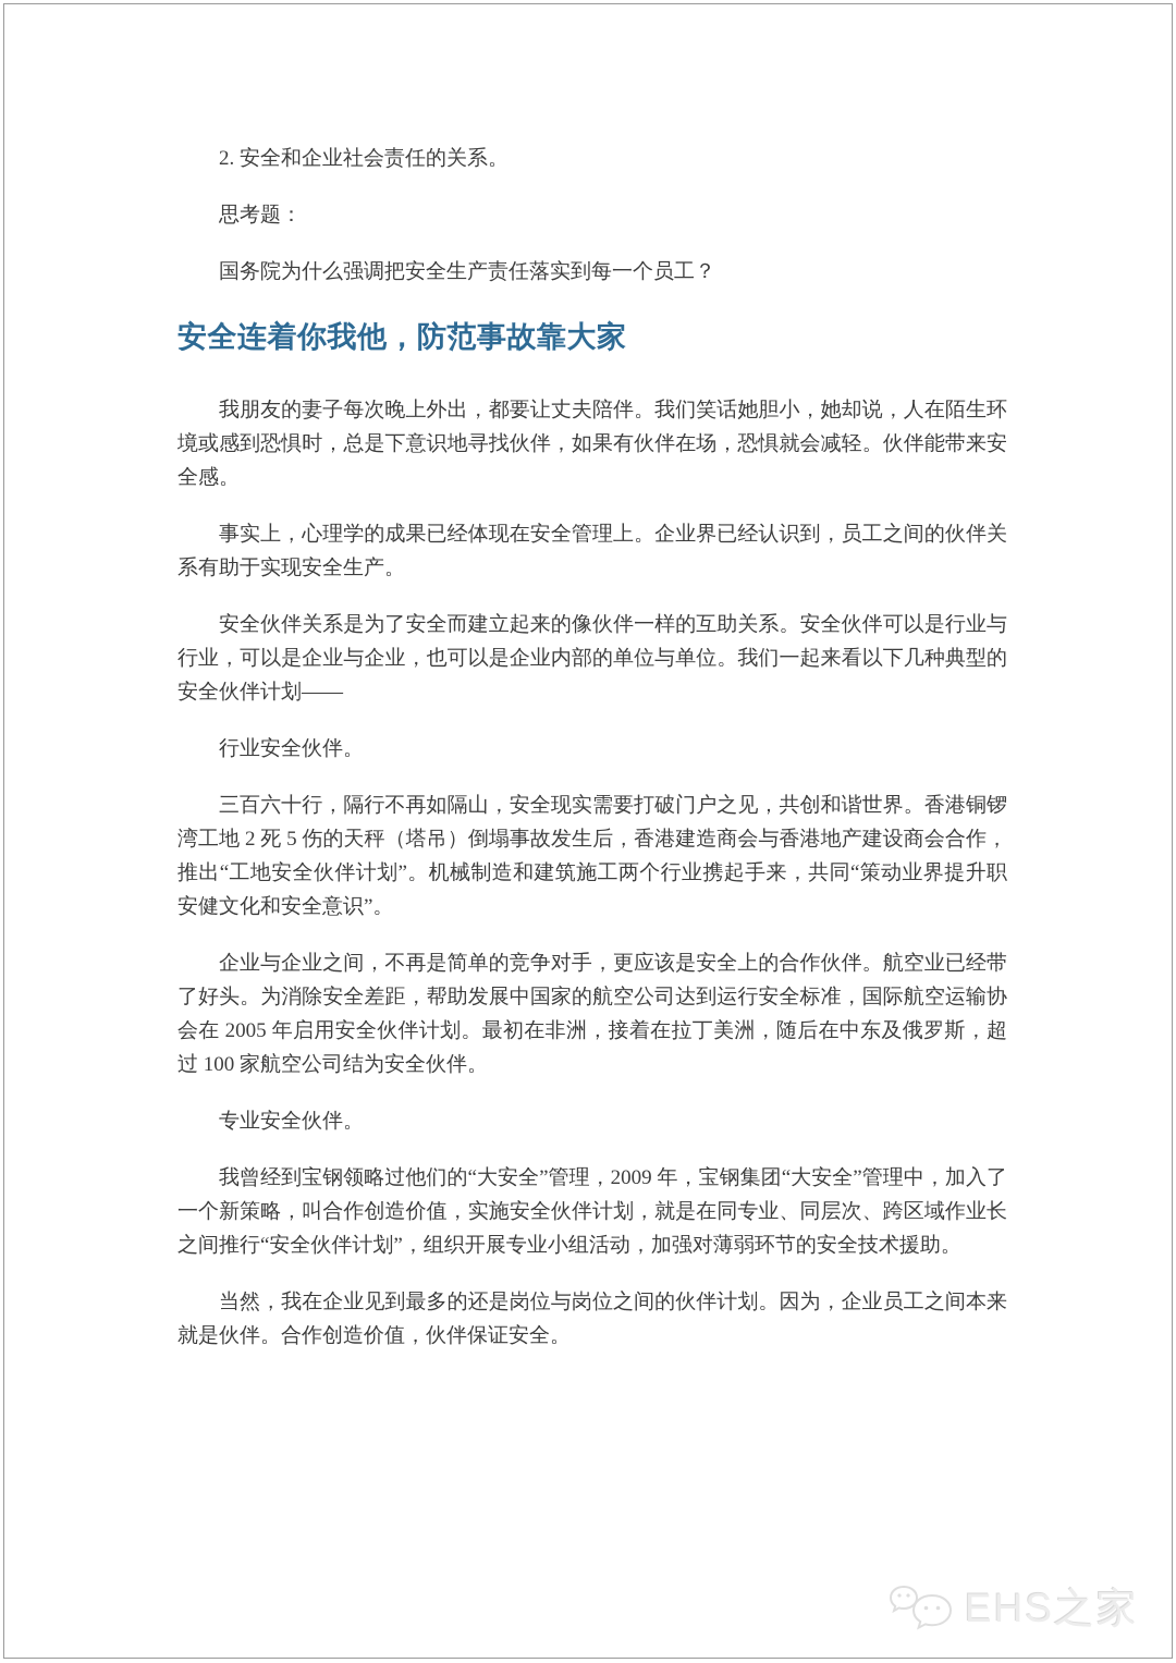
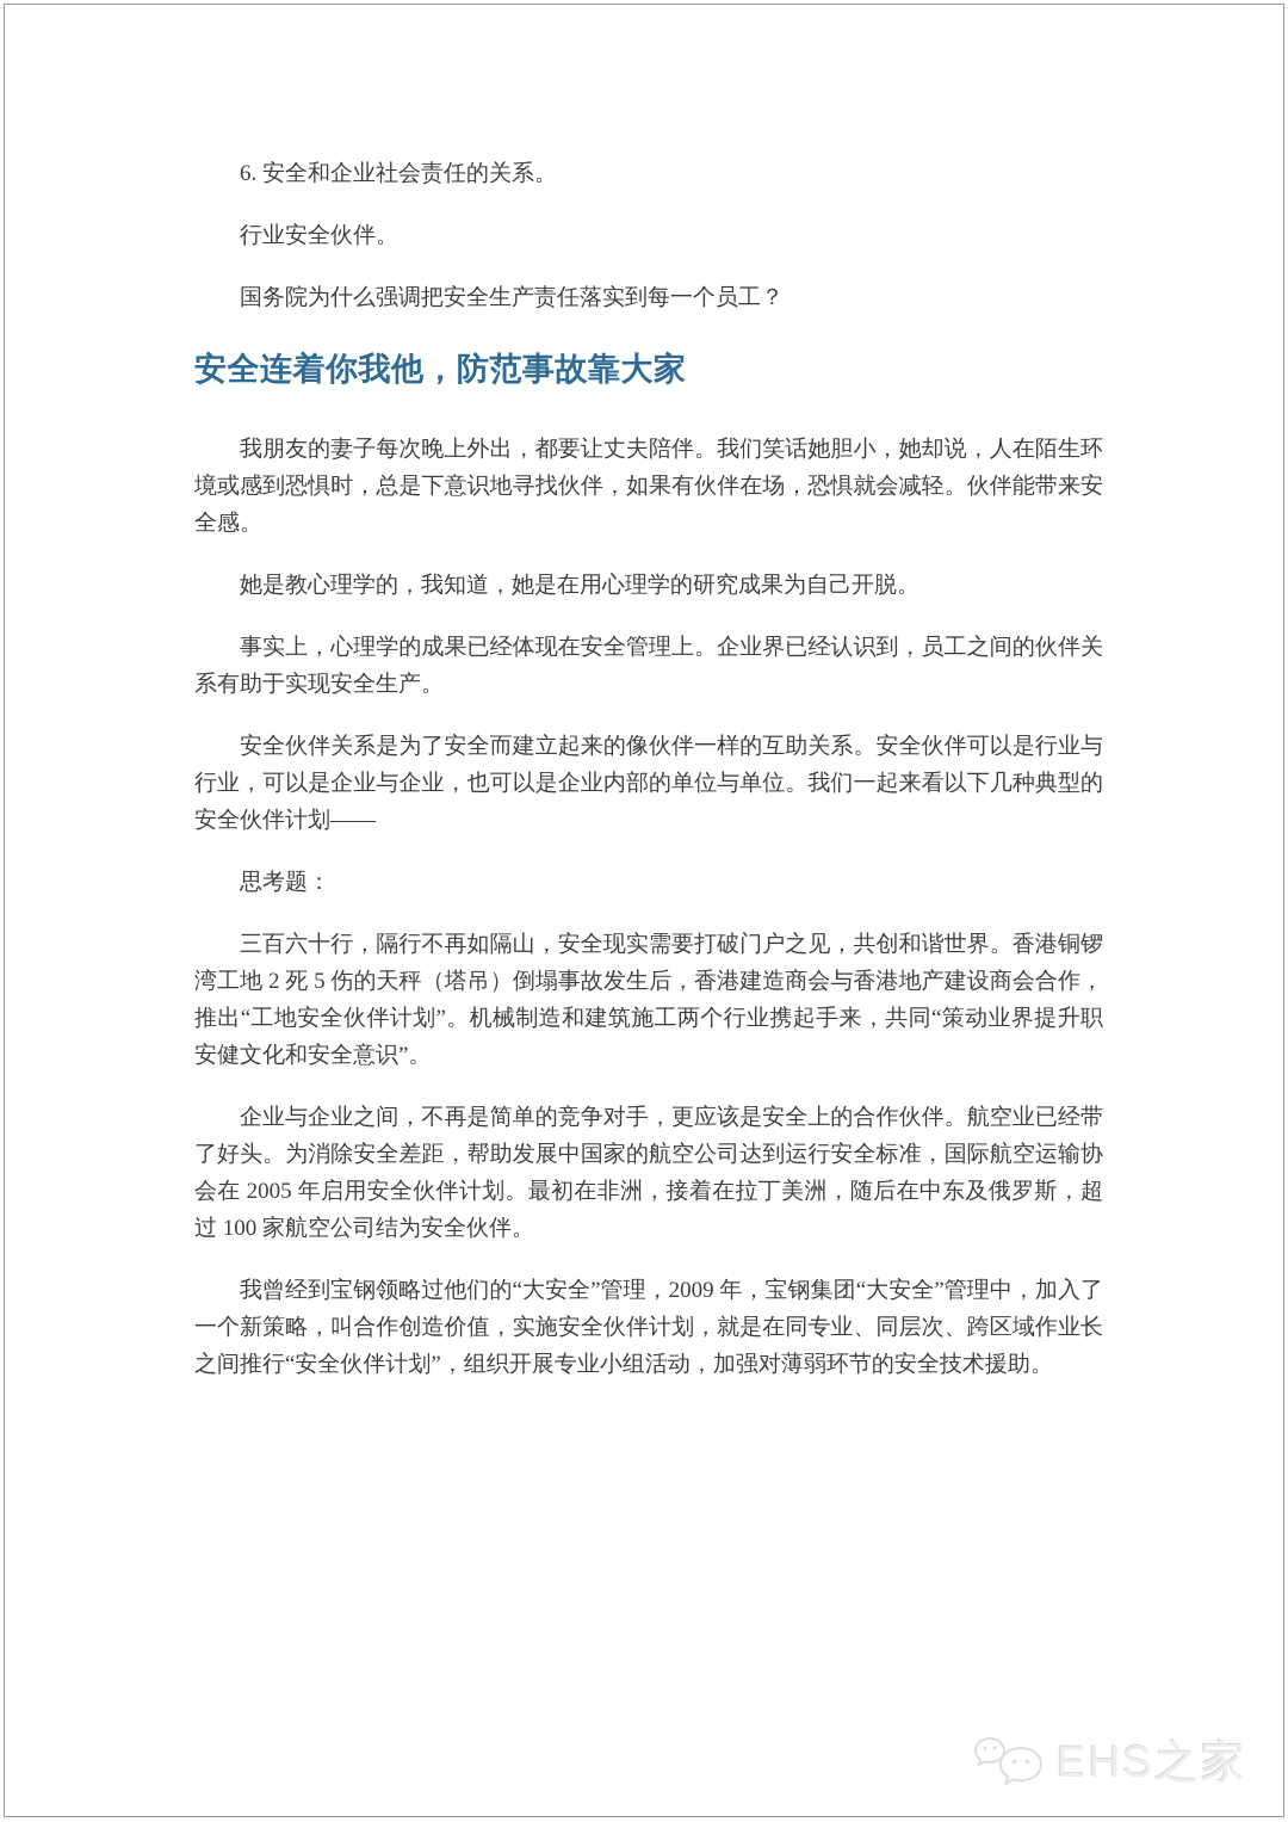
- 2. 安全和企业社会责任的关系。
+ 6. 安全和企业社会责任的关系。
- 思考题：
+ 行业安全伙伴。
  国务院为什么强调把安全生产责任落实到每一个员工？
  安全连着你我他，防范事故靠大家
  我朋友的妻子每次晚上外出，都要让丈夫陪伴。我们笑话她胆小，她却说，人在陌生环境或感到恐惧时，总是下意识地寻找伙伴，如果有伙伴在场，恐惧就会减轻。伙伴能带来安全感。
+ 她是教心理学的，我知道，她是在用心理学的研究成果为自己开脱。
  事实上，心理学的成果已经体现在安全管理上。企业界已经认识到，员工之间的伙伴关系有助于实现安全生产。
  安全伙伴关系是为了安全而建立起来的像伙伴一样的互助关系。安全伙伴可以是行业与行业，可以是企业与企业，也可以是企业内部的单位与单位。我们一起来看以下几种典型的安全伙伴计划——
- 行业安全伙伴。
+ 思考题：
  三百六十行，隔行不再如隔山，安全现实需要打破门户之见，共创和谐世界。香港铜锣湾工地 2 死 5 伤的天秤（塔吊）倒塌事故发生后，香港建造商会与香港地产建设商会合作，推出“工地安全伙伴计划”。机械制造和建筑施工两个行业携起手来，共同“策动业界提升职安健文化和安全意识”。
  企业与企业之间，不再是简单的竞争对手，更应该是安全上的合作伙伴。航空业已经带了好头。为消除安全差距，帮助发展中国家的航空公司达到运行安全标准，国际航空运输协会在 2005 年启用安全伙伴计划。最初在非洲，接着在拉丁美洲，随后在中东及俄罗斯，超过 100 家航空公司结为安全伙伴。
- 专业安全伙伴。
  我曾经到宝钢领略过他们的“大安全”管理，2009 年，宝钢集团“大安全”管理中，加入了一个新策略，叫合作创造价值，实施安全伙伴计划，就是在同专业、同层次、跨区域作业长之间推行“安全伙伴计划”，组织开展专业小组活动，加强对薄弱环节的安全技术援助。
- 当然，我在企业见到最多的还是岗位与岗位之间的伙伴计划。因为，企业员工之间本来就是伙伴。合作创造价值，伙伴保证安全。
  EHS之家
